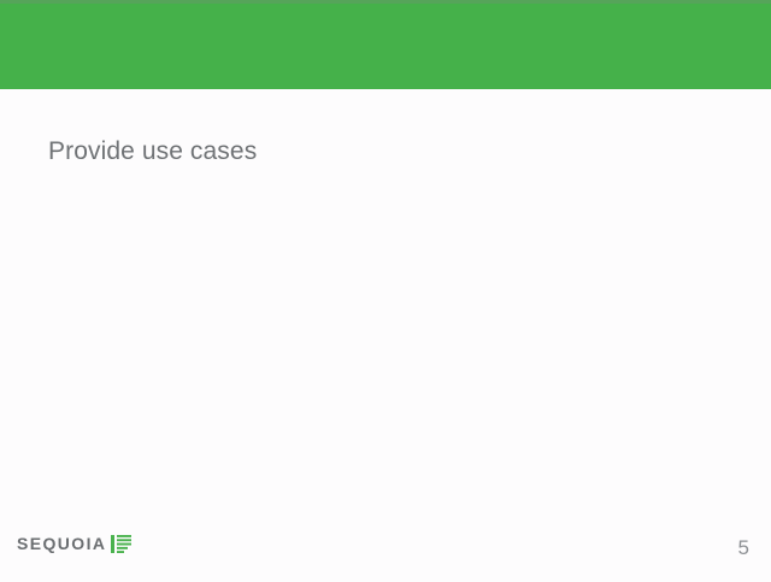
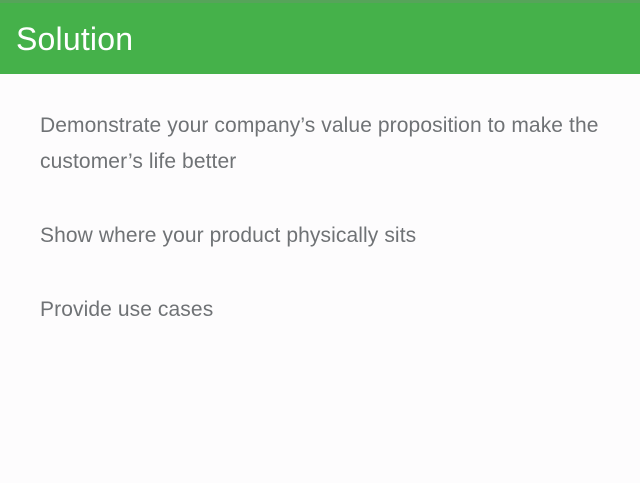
+ Solution
+ Demonstrate your company’s value proposition to make the customer’s life better
+ Show where your product physically sits
  Provide use cases
- SEQUOIA
- 5
